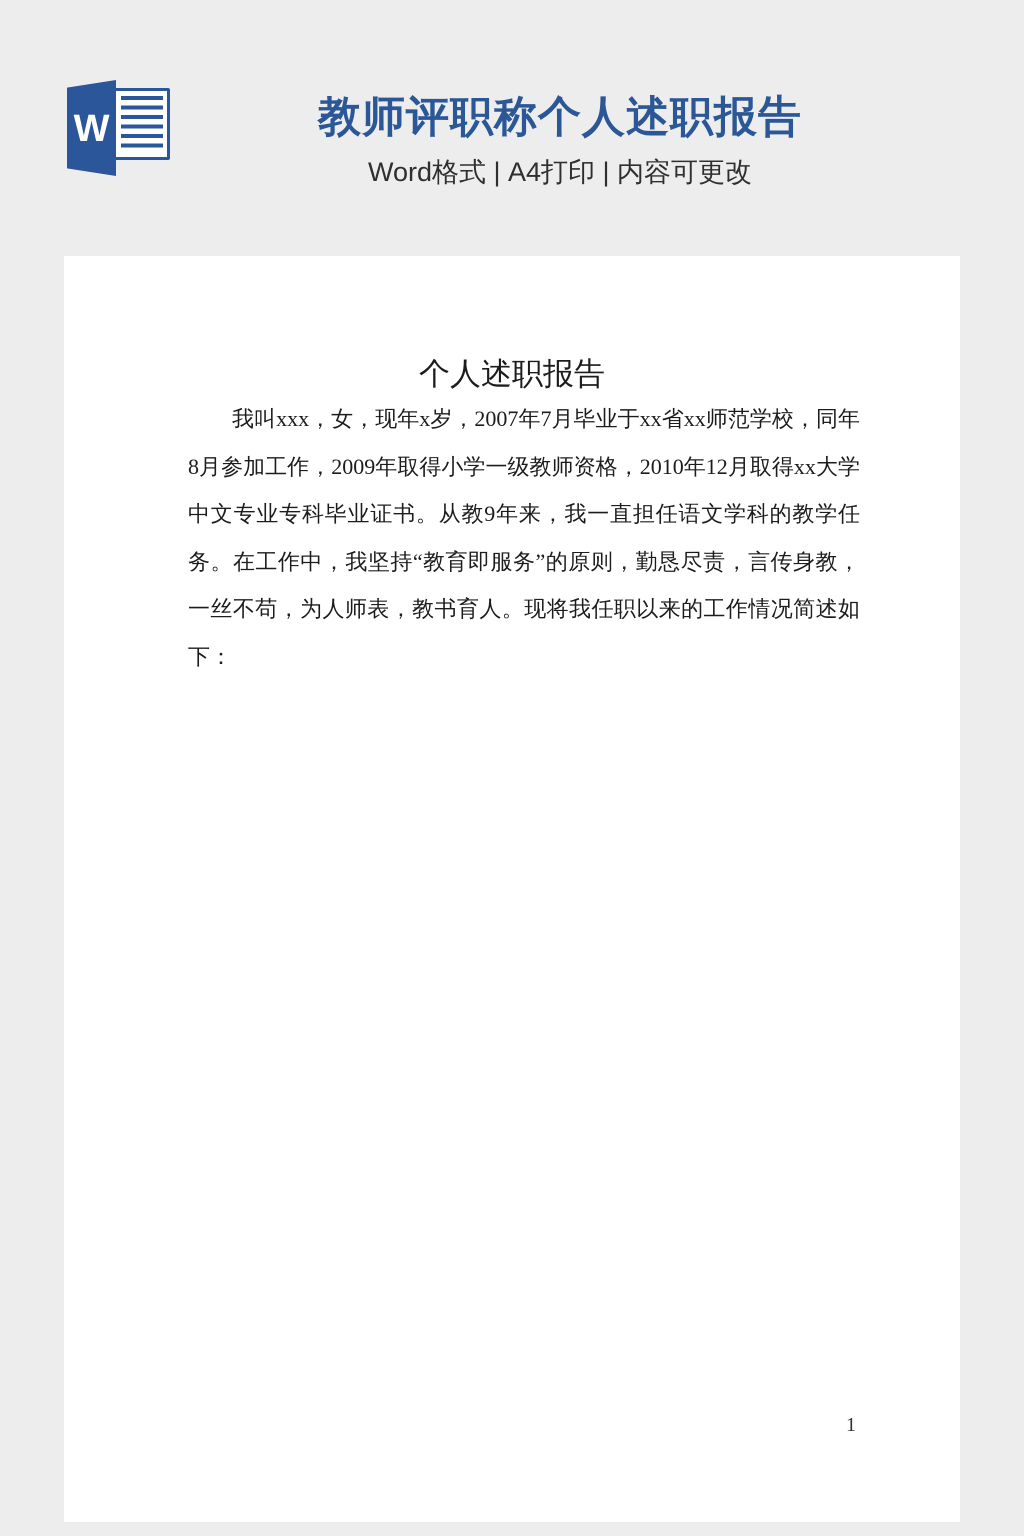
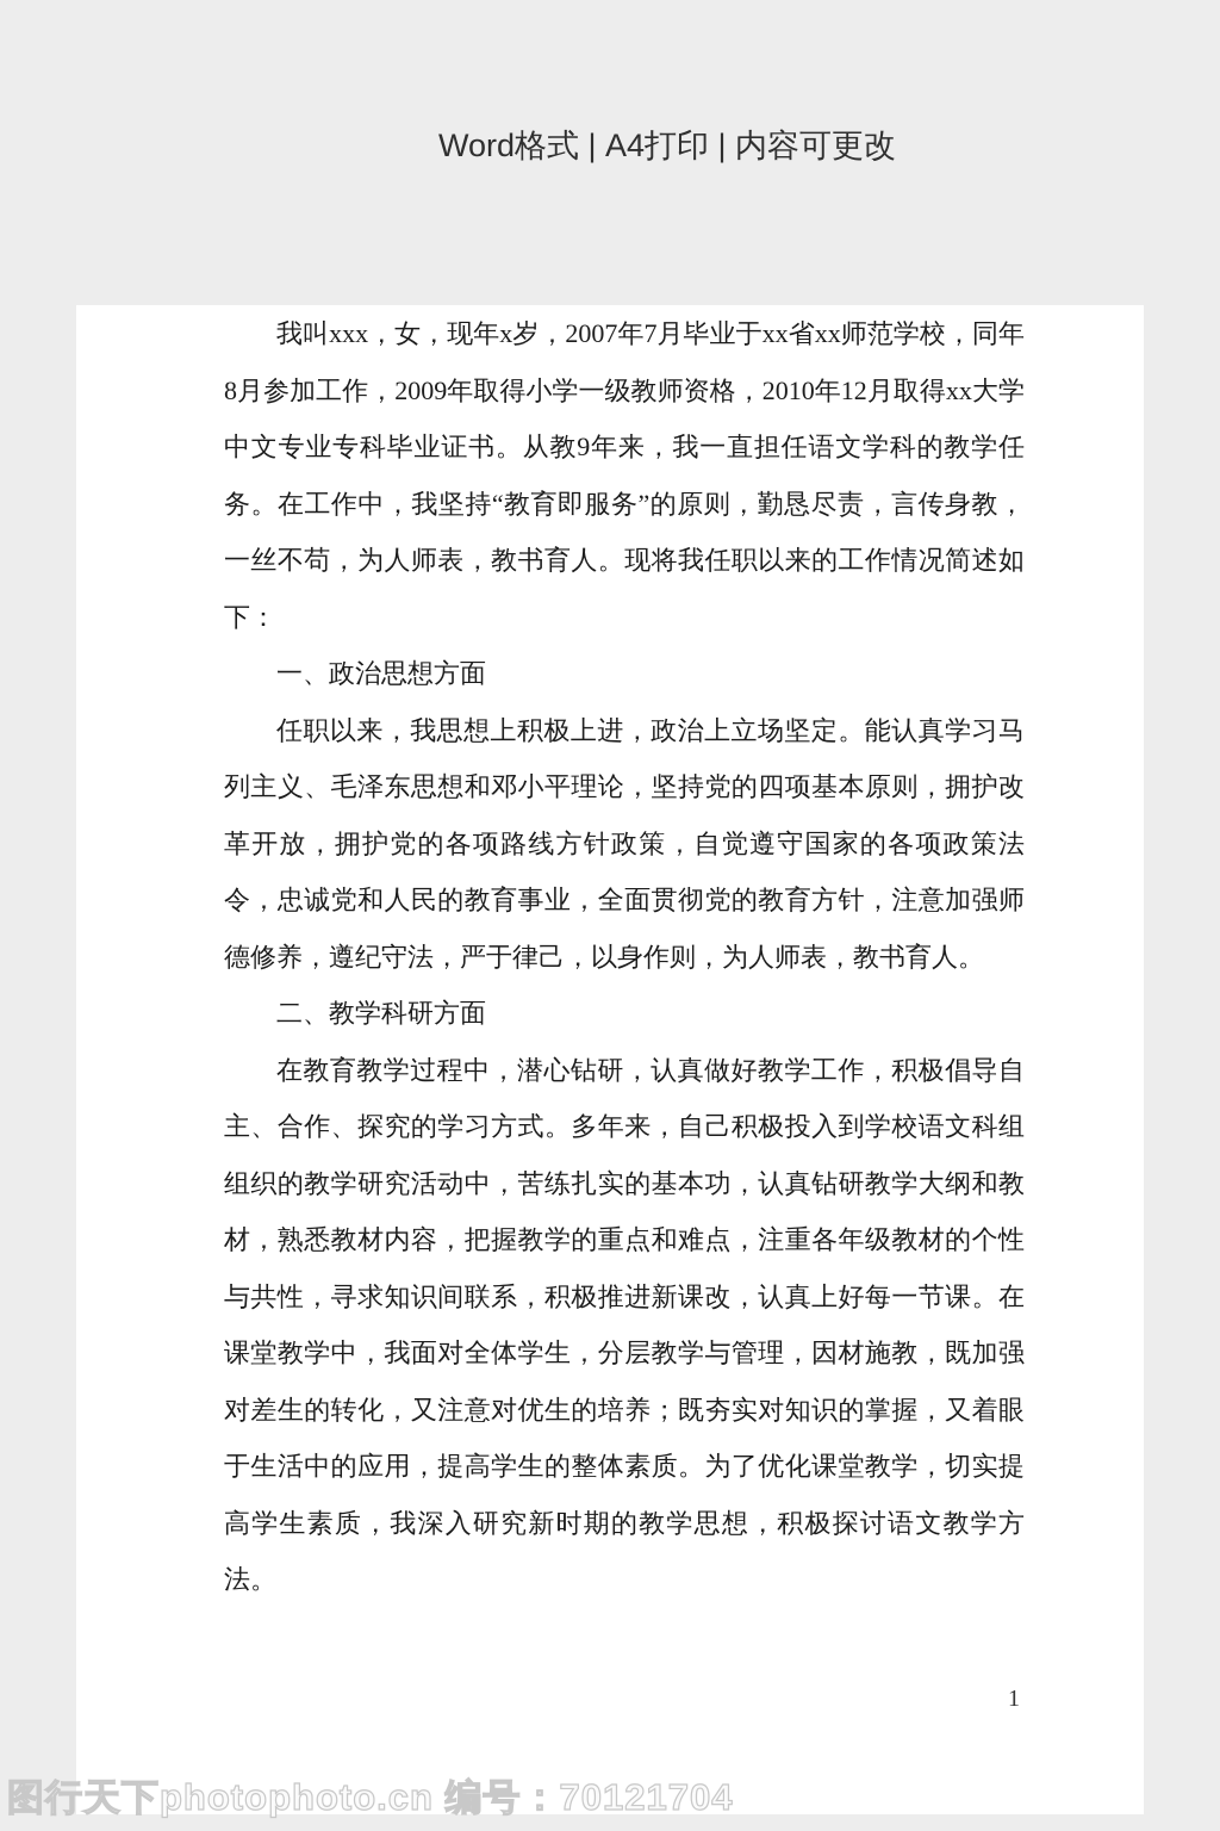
- W
- 教师评职称个人述职报告
  Word格式 | A4打印 | 内容可更改
- 个人述职报告
  我叫xxx，女，现年x岁，2007年7月毕业于xx省xx师范学校，同年8月参加工作，2009年取得小学一级教师资格，2010年12月取得xx大学中文专业专科毕业证书。从教9年来，我一直担任语文学科的教学任务。在工作中，我坚持“教育即服务”的原则，勤恳尽责，言传身教，一丝不苟，为人师表，教书育人。现将我任职以来的工作情况简述如下：
+ 一、政治思想方面
+ 任职以来，我思想上积极上进，政治上立场坚定。能认真学习马列主义、毛泽东思想和邓小平理论，坚持党的四项基本原则，拥护改革开放，拥护党的各项路线方针政策，自觉遵守国家的各项政策法令，忠诚党和人民的教育事业，全面贯彻党的教育方针，注意加强师德修养，遵纪守法，严于律己，以身作则，为人师表，教书育人。
+ 二、教学科研方面
+ 在教育教学过程中，潜心钻研，认真做好教学工作，积极倡导自主、合作、探究的学习方式。多年来，自己积极投入到学校语文科组组织的教学研究活动中，苦练扎实的基本功，认真钻研教学大纲和教材，熟悉教材内容，把握教学的重点和难点，注重各年级教材的个性与共性，寻求知识间联系，积极推进新课改，认真上好每一节课。在课堂教学中，我面对全体学生，分层教学与管理，因材施教，既加强对差生的转化，又注意对优生的培养；既夯实对知识的掌握，又着眼于生活中的应用，提高学生的整体素质。为了优化课堂教学，切实提高学生素质，我深入研究新时期的教学思想，积极探讨语文教学方法。
  1
+ 图行天下photophoto.cn 编号：70121704
